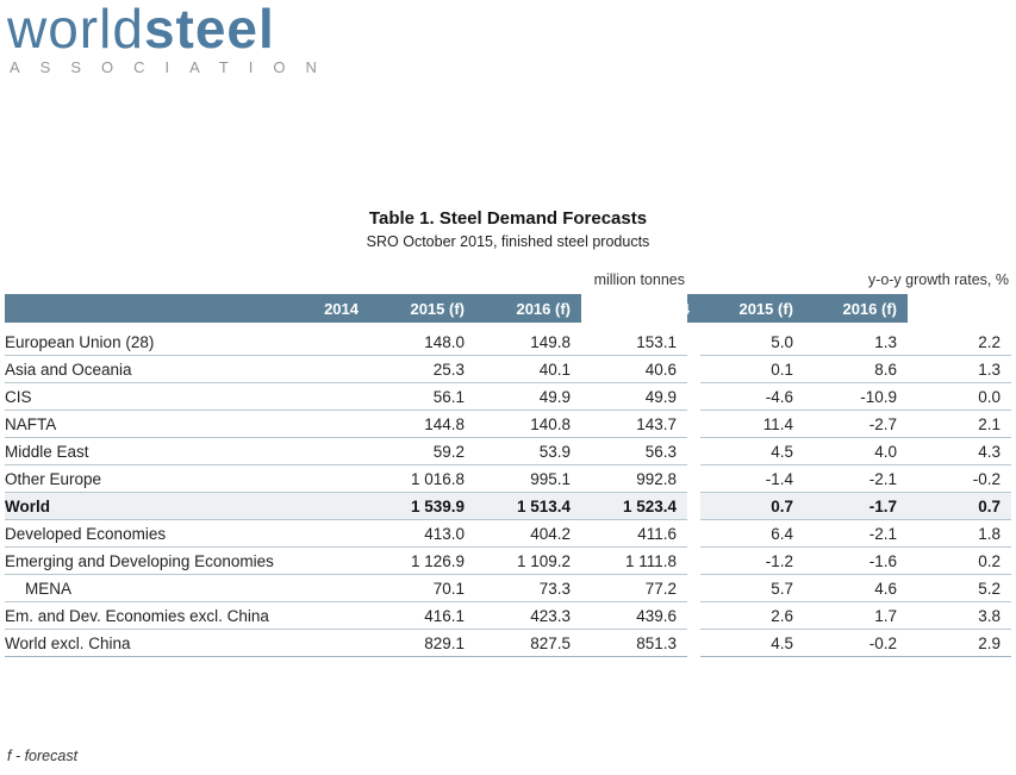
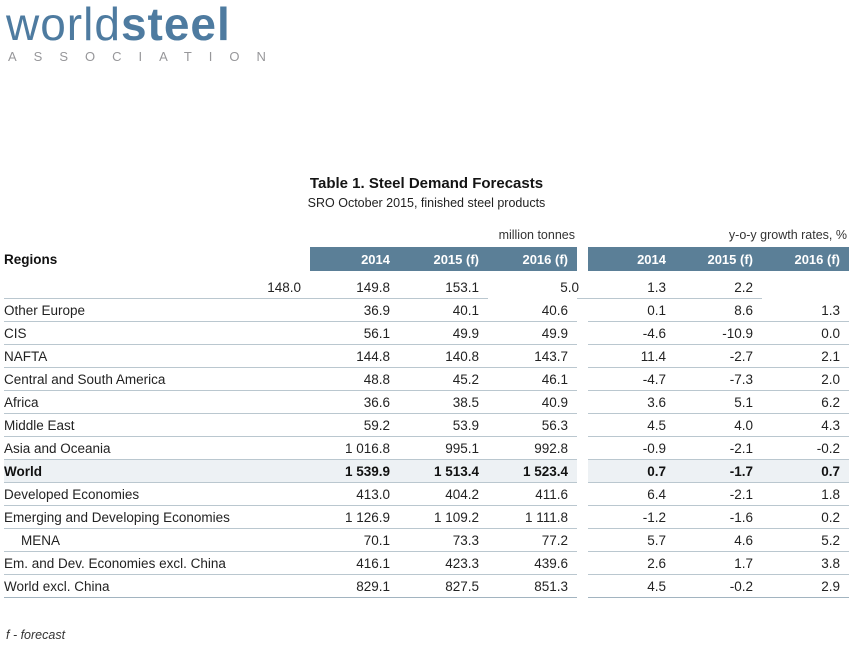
  worldsteel
  ASSOCIATION
  Table 1. Steel Demand Forecasts
  SRO October 2015, finished steel products
  million tonnes
  y-o-y growth rates, %
+ Regions
  2014
  2015 (f)
  2016 (f)
  2014
  2015 (f)
  2016 (f)
- European Union (28)
  148.0
  149.8
  153.1
  5.0
  1.3
  2.2
- Asia and Oceania
+ Other Europe
- 25.3
+ 36.9
  40.1
  40.6
  0.1
  8.6
  1.3
  CIS
  56.1
  49.9
  49.9
  -4.6
  -10.9
  0.0
  NAFTA
  144.8
  140.8
  143.7
  11.4
  -2.7
  2.1
+ Central and South America
+ 48.8
+ 45.2
+ 46.1
+ -4.7
+ -7.3
+ 2.0
+ Africa
+ 36.6
+ 38.5
+ 40.9
+ 3.6
+ 5.1
+ 6.2
  Middle East
  59.2
  53.9
  56.3
  4.5
  4.0
  4.3
- Other Europe
+ Asia and Oceania
  1 016.8
  995.1
  992.8
- -1.4
+ -0.9
  -2.1
  -0.2
  World
  1 539.9
  1 513.4
  1 523.4
  0.7
  -1.7
  0.7
  Developed Economies
  413.0
  404.2
  411.6
  6.4
  -2.1
  1.8
  Emerging and Developing Economies
  1 126.9
  1 109.2
  1 111.8
  -1.2
  -1.6
  0.2
  MENA
  70.1
  73.3
  77.2
  5.7
  4.6
  5.2
  Em. and Dev. Economies excl. China
  416.1
  423.3
  439.6
  2.6
  1.7
  3.8
  World excl. China
  829.1
  827.5
  851.3
  4.5
  -0.2
  2.9
  f - forecast
